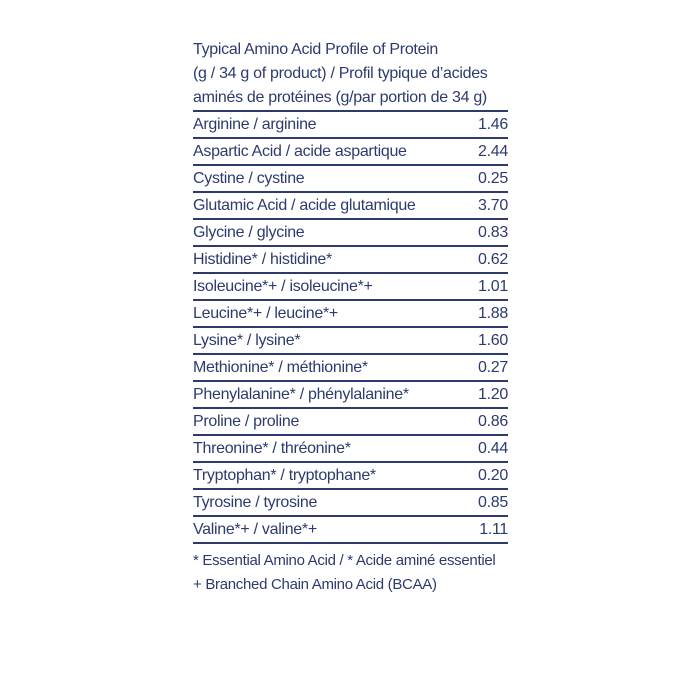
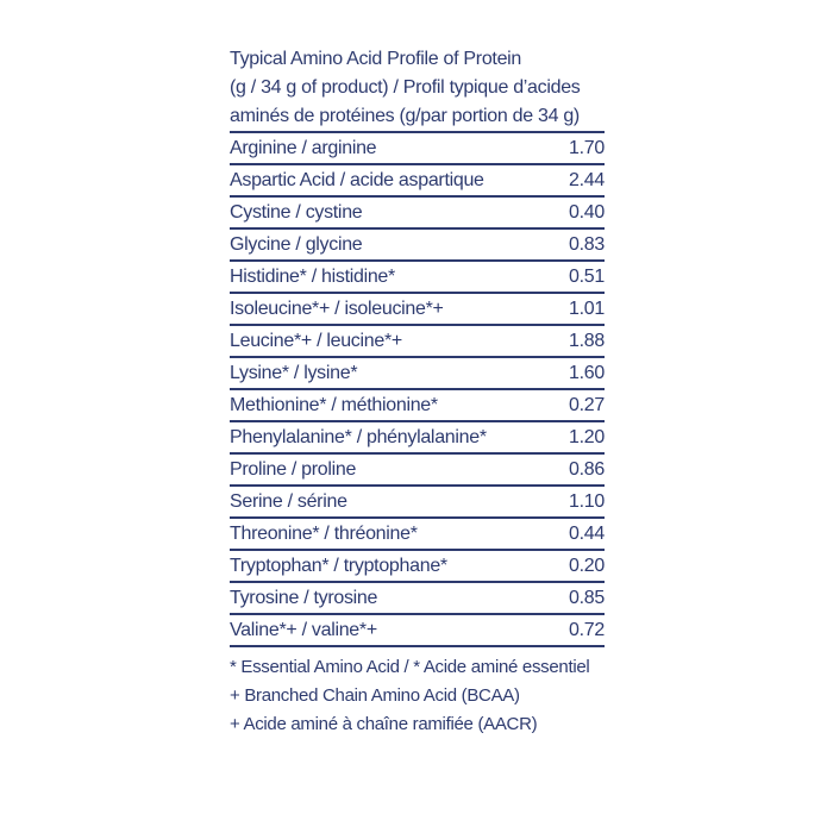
  Typical Amino Acid Profile of Protein
  (g / 34 g of product) / Profil typique d’acides
  aminés de protéines (g/par portion de 34 g)
  Arginine / arginine
- 1.46
+ 1.70
  Aspartic Acid / acide aspartique
  2.44
  Cystine / cystine
- 0.25
+ 0.40
- Glutamic Acid / acide glutamique
- 3.70
  Glycine / glycine
  0.83
  Histidine* / histidine*
- 0.62
+ 0.51
  Isoleucine*+ / isoleucine*+
  1.01
  Leucine*+ / leucine*+
  1.88
  Lysine* / lysine*
  1.60
  Methionine* / méthionine*
  0.27
  Phenylalanine* / phénylalanine*
  1.20
  Proline / proline
  0.86
+ Serine / sérine
+ 1.10
  Threonine* / thréonine*
  0.44
  Tryptophan* / tryptophane*
  0.20
  Tyrosine / tyrosine
  0.85
  Valine*+ / valine*+
- 1.11
+ 0.72
  * Essential Amino Acid / * Acide aminé essentiel
  + Branched Chain Amino Acid (BCAA)
+ + Acide aminé à chaîne ramifiée (AACR)
